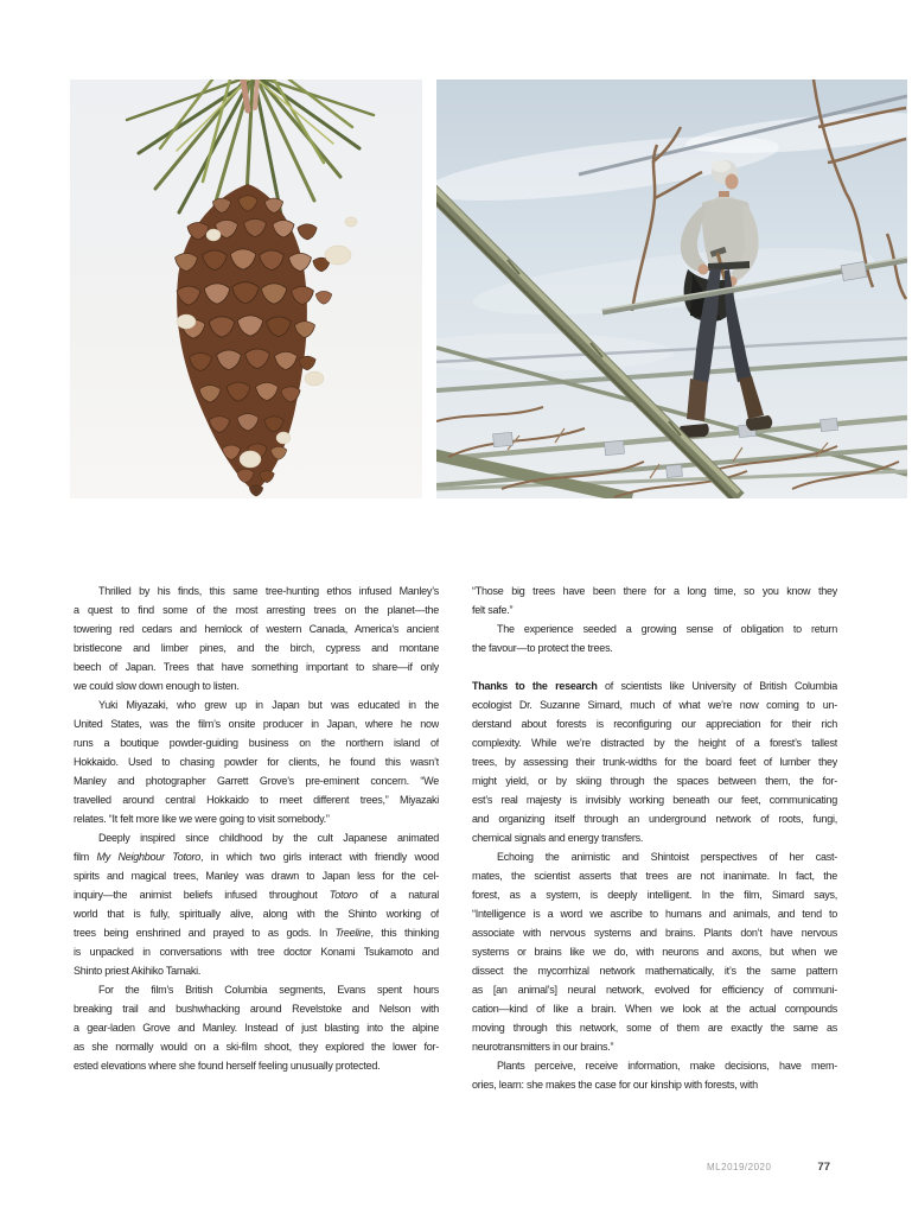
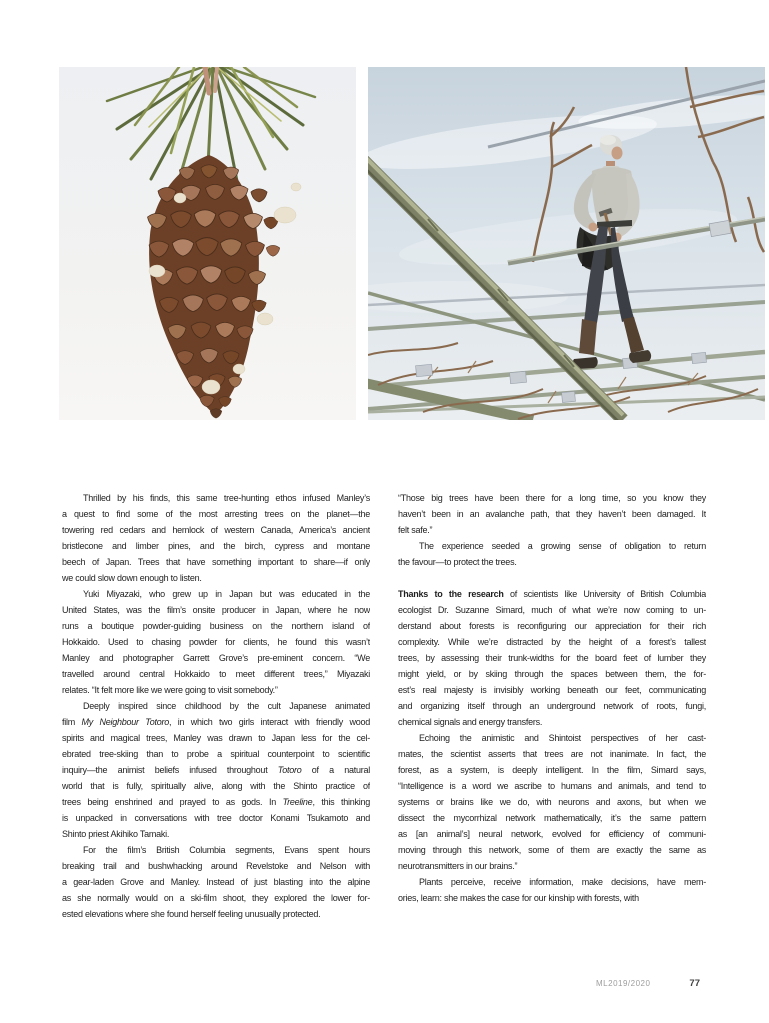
  Thrilled by his finds, this same tree-hunting ethos infused Manley’s
  a quest to find some of the most arresting trees on the planet—the
  towering red cedars and hemlock of western Canada, America’s ancient
  bristlecone and limber pines, and the birch, cypress and montane
  beech of Japan. Trees that have something important to share—if only
  we could slow down enough to listen.
  Yuki Miyazaki, who grew up in Japan but was educated in the
  United States, was the film’s onsite producer in Japan, where he now
  runs a boutique powder-guiding business on the northern island of
  Hokkaido. Used to chasing powder for clients, he found this wasn’t
  Manley and photographer Garrett Grove’s pre-eminent concern. “We
  travelled around central Hokkaido to meet different trees,” Miyazaki
  relates. “It felt more like we were going to visit somebody.”
  Deeply inspired since childhood by the cult Japanese animated
  film My Neighbour Totoro, in which two girls interact with friendly wood
  spirits and magical trees, Manley was drawn to Japan less for the cel-
+ ebrated tree-skiing than to probe a spiritual counterpoint to scientific
  inquiry—the animist beliefs infused throughout Totoro of a natural
- world that is fully, spiritually alive, along with the Shinto working of
+ world that is fully, spiritually alive, along with the Shinto practice of
  trees being enshrined and prayed to as gods. In Treeline, this thinking
  is unpacked in conversations with tree doctor Konami Tsukamoto and
  Shinto priest Akihiko Tamaki.
  For the film’s British Columbia segments, Evans spent hours
  breaking trail and bushwhacking around Revelstoke and Nelson with
  a gear-laden Grove and Manley. Instead of just blasting into the alpine
  as she normally would on a ski-film shoot, they explored the lower for-
  ested elevations where she found herself feeling unusually protected.
  “Those big trees have been there for a long time, so you know they
+ haven’t been in an avalanche path, that they haven’t been damaged. It
  felt safe.”
  The experience seeded a growing sense of obligation to return
  the favour—to protect the trees.
  Thanks to the research of scientists like University of British Columbia
  ecologist Dr. Suzanne Simard, much of what we’re now coming to un-
  derstand about forests is reconfiguring our appreciation for their rich
  complexity. While we’re distracted by the height of a forest’s tallest
  trees, by assessing their trunk-widths for the board feet of lumber they
  might yield, or by skiing through the spaces between them, the for-
  est’s real majesty is invisibly working beneath our feet, communicating
  and organizing itself through an underground network of roots, fungi,
  chemical signals and energy transfers.
  Echoing the animistic and Shintoist perspectives of her cast-
  mates, the scientist asserts that trees are not inanimate. In fact, the
  forest, as a system, is deeply intelligent. In the film, Simard says,
  “Intelligence is a word we ascribe to humans and animals, and tend to
- associate with nervous systems and brains. Plants don’t have nervous
  systems or brains like we do, with neurons and axons, but when we
  dissect the mycorrhizal network mathematically, it’s the same pattern
  as [an animal’s] neural network, evolved for efficiency of communi-
- cation—kind of like a brain. When we look at the actual compounds
  moving through this network, some of them are exactly the same as
  neurotransmitters in our brains.”
  Plants perceive, receive information, make decisions, have mem-
  ories, learn: she makes the case for our kinship with forests, with
  ML2019/2020
  77
